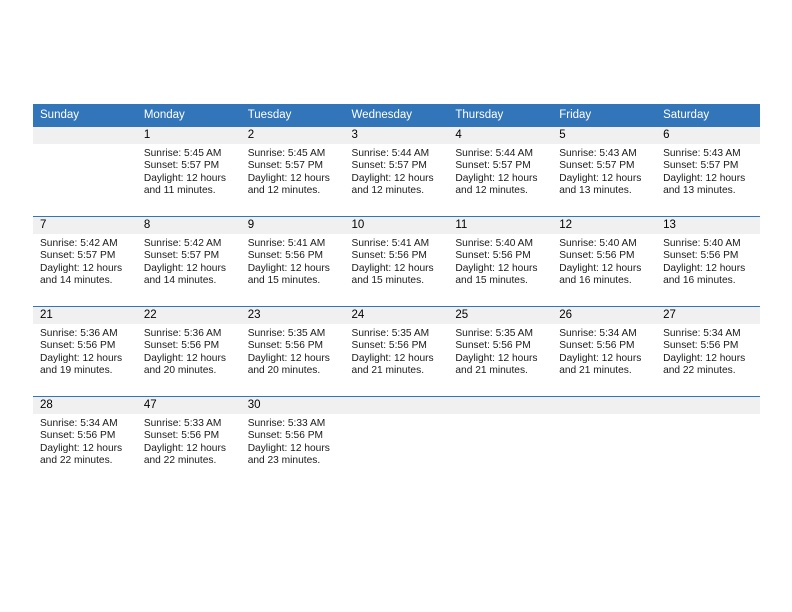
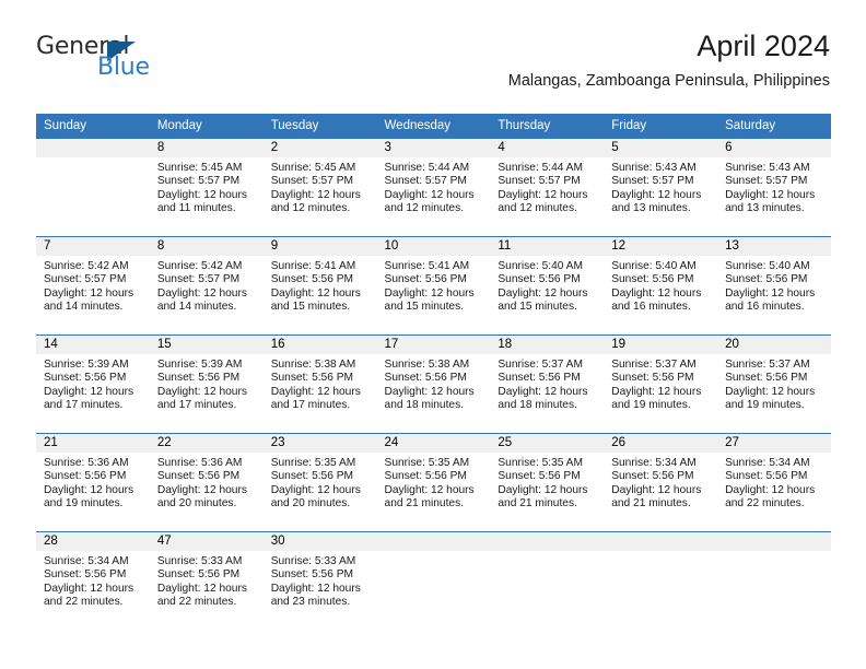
+ General
+ Blue
+ April 2024
+ Malangas, Zamboanga Peninsula, Philippines
  Sunday	Monday	Tuesday	Wednesday	Thursday	Friday	Saturday
- 	1Sunrise: 5:45 AMSunset: 5:57 PMDaylight: 12 hoursand 11 minutes.	2Sunrise: 5:45 AMSunset: 5:57 PMDaylight: 12 hoursand 12 minutes.	3Sunrise: 5:44 AMSunset: 5:57 PMDaylight: 12 hoursand 12 minutes.	4Sunrise: 5:44 AMSunset: 5:57 PMDaylight: 12 hoursand 12 minutes.	5Sunrise: 5:43 AMSunset: 5:57 PMDaylight: 12 hoursand 13 minutes.	6Sunrise: 5:43 AMSunset: 5:57 PMDaylight: 12 hoursand 13 minutes.
+ 	8Sunrise: 5:45 AMSunset: 5:57 PMDaylight: 12 hoursand 11 minutes.	2Sunrise: 5:45 AMSunset: 5:57 PMDaylight: 12 hoursand 12 minutes.	3Sunrise: 5:44 AMSunset: 5:57 PMDaylight: 12 hoursand 12 minutes.	4Sunrise: 5:44 AMSunset: 5:57 PMDaylight: 12 hoursand 12 minutes.	5Sunrise: 5:43 AMSunset: 5:57 PMDaylight: 12 hoursand 13 minutes.	6Sunrise: 5:43 AMSunset: 5:57 PMDaylight: 12 hoursand 13 minutes.
  7Sunrise: 5:42 AMSunset: 5:57 PMDaylight: 12 hoursand 14 minutes.	8Sunrise: 5:42 AMSunset: 5:57 PMDaylight: 12 hoursand 14 minutes.	9Sunrise: 5:41 AMSunset: 5:56 PMDaylight: 12 hoursand 15 minutes.	10Sunrise: 5:41 AMSunset: 5:56 PMDaylight: 12 hoursand 15 minutes.	11Sunrise: 5:40 AMSunset: 5:56 PMDaylight: 12 hoursand 15 minutes.	12Sunrise: 5:40 AMSunset: 5:56 PMDaylight: 12 hoursand 16 minutes.	13Sunrise: 5:40 AMSunset: 5:56 PMDaylight: 12 hoursand 16 minutes.
+ 14Sunrise: 5:39 AMSunset: 5:56 PMDaylight: 12 hoursand 17 minutes.	15Sunrise: 5:39 AMSunset: 5:56 PMDaylight: 12 hoursand 17 minutes.	16Sunrise: 5:38 AMSunset: 5:56 PMDaylight: 12 hoursand 17 minutes.	17Sunrise: 5:38 AMSunset: 5:56 PMDaylight: 12 hoursand 18 minutes.	18Sunrise: 5:37 AMSunset: 5:56 PMDaylight: 12 hoursand 18 minutes.	19Sunrise: 5:37 AMSunset: 5:56 PMDaylight: 12 hoursand 19 minutes.	20Sunrise: 5:37 AMSunset: 5:56 PMDaylight: 12 hoursand 19 minutes.
  21Sunrise: 5:36 AMSunset: 5:56 PMDaylight: 12 hoursand 19 minutes.	22Sunrise: 5:36 AMSunset: 5:56 PMDaylight: 12 hoursand 20 minutes.	23Sunrise: 5:35 AMSunset: 5:56 PMDaylight: 12 hoursand 20 minutes.	24Sunrise: 5:35 AMSunset: 5:56 PMDaylight: 12 hoursand 21 minutes.	25Sunrise: 5:35 AMSunset: 5:56 PMDaylight: 12 hoursand 21 minutes.	26Sunrise: 5:34 AMSunset: 5:56 PMDaylight: 12 hoursand 21 minutes.	27Sunrise: 5:34 AMSunset: 5:56 PMDaylight: 12 hoursand 22 minutes.
  28Sunrise: 5:34 AMSunset: 5:56 PMDaylight: 12 hoursand 22 minutes.	47Sunrise: 5:33 AMSunset: 5:56 PMDaylight: 12 hoursand 22 minutes.	30Sunrise: 5:33 AMSunset: 5:56 PMDaylight: 12 hoursand 23 minutes.
